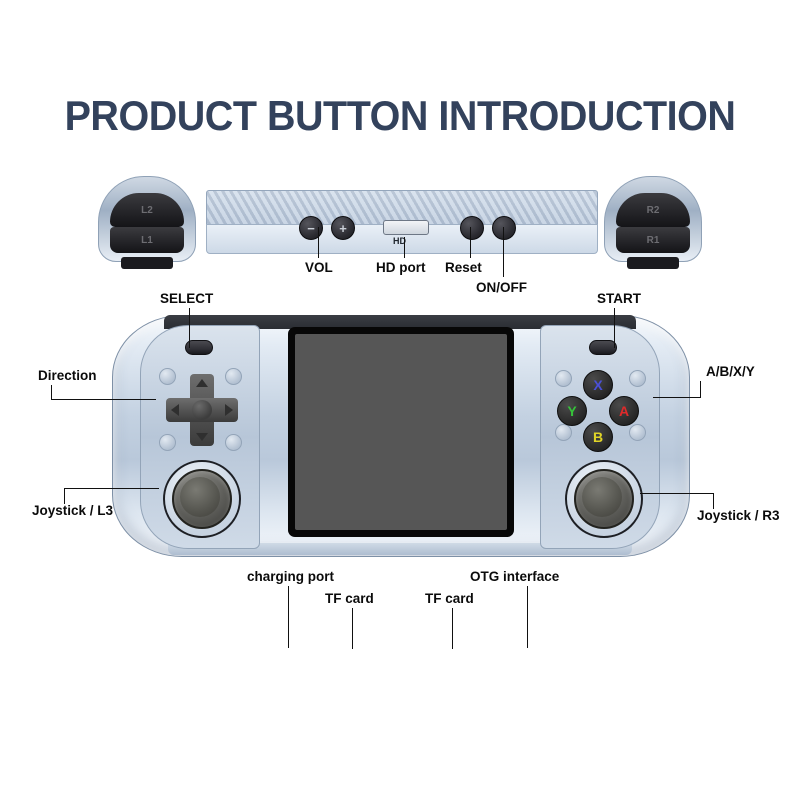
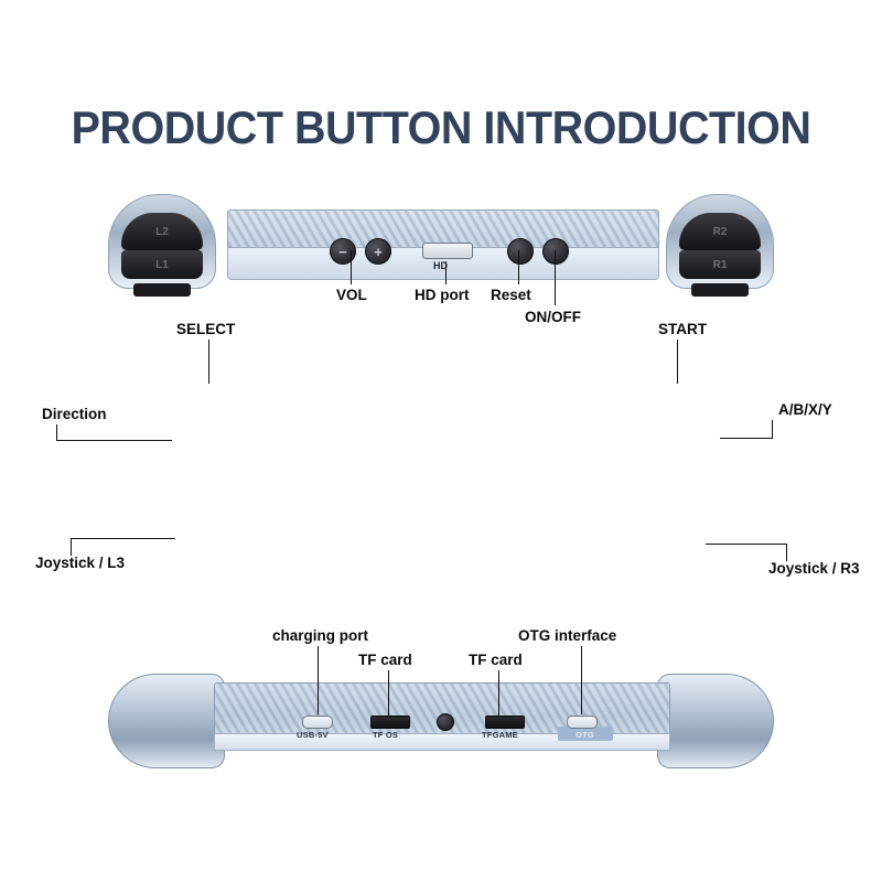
  PRODUCT BUTTON INTRODUCTION
  L2
  L1
  R2
  R1
  −
  +
  HD
  VOL
  HD port
  Reset
  ON/OFF
- X
- Y
- A
- B
  SELECT
  START
  Direction
  A/B/X/Y
  Joystick / L3
  Joystick / R3
+ USB-5V
+ TF OS
+ TFGAME
+ OTG
  charging port
  TF card
  TF card
  OTG interface
